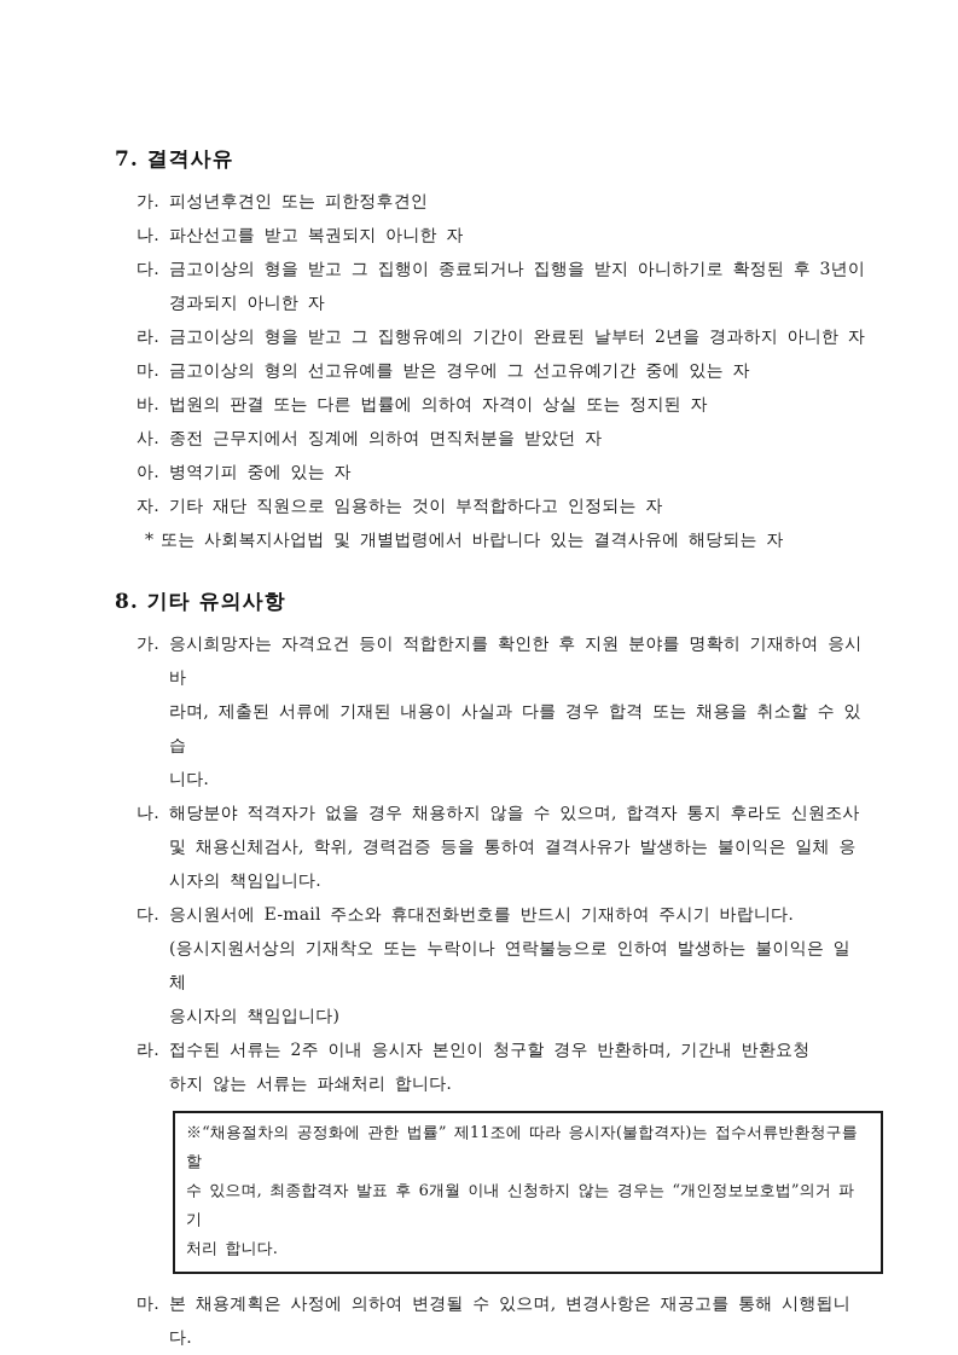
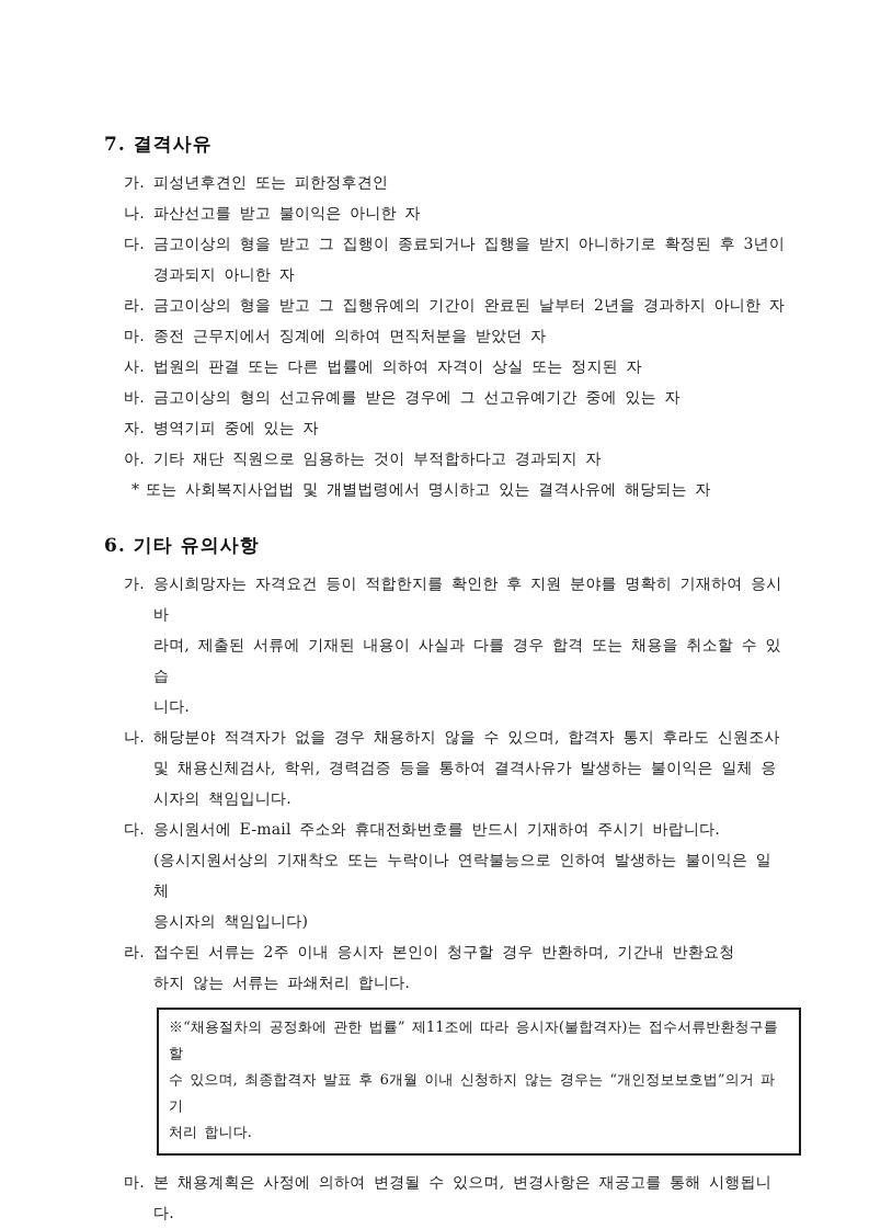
  7. 결격사유
  가.
  피성년후견인 또는 피한정후견인
  나.
- 파산선고를 받고 복권되지 아니한 자
+ 파산선고를 받고 불이익은 아니한 자
  다.
  금고이상의 형을 받고 그 집행이 종료되거나 집행을 받지 아니하기로 확정된 후 3년이
  경과되지 아니한 자
  라.
  금고이상의 형을 받고 그 집행유예의 기간이 완료된 날부터 2년을 경과하지 아니한 자
  마.
- 금고이상의 형의 선고유예를 받은 경우에 그 선고유예기간 중에 있는 자
+ 종전 근무지에서 징계에 의하여 면직처분을 받았던 자
- 바.
+ 사.
  법원의 판결 또는 다른 법률에 의하여 자격이 상실 또는 정지된 자
- 사.
+ 바.
- 종전 근무지에서 징계에 의하여 면직처분을 받았던 자
+ 금고이상의 형의 선고유예를 받은 경우에 그 선고유예기간 중에 있는 자
- 아.
+ 자.
  병역기피 중에 있는 자
- 자.
+ 아.
- 기타 재단 직원으로 임용하는 것이 부적합하다고 인정되는 자
+ 기타 재단 직원으로 임용하는 것이 부적합하다고 경과되지 자
  *
- 또는 사회복지사업법 및 개별법령에서 바랍니다 있는 결격사유에 해당되는 자
+ 또는 사회복지사업법 및 개별법령에서 명시하고 있는 결격사유에 해당되는 자
- 8. 기타 유의사항
+ 6. 기타 유의사항
  가.
  응시희망자는 자격요건 등이 적합한지를 확인한 후 지원 분야를 명확히 기재하여 응시 바
  라며, 제출된 서류에 기재된 내용이 사실과 다를 경우 합격 또는 채용을 취소할 수 있습
  니다.
  나.
  해당분야 적격자가 없을 경우 채용하지 않을 수 있으며, 합격자 통지 후라도 신원조사
  및 채용신체검사, 학위, 경력검증 등을 통하여 결격사유가 발생하는 불이익은 일체 응
  시자의 책임입니다.
  다.
  응시원서에 E-mail 주소와 휴대전화번호를 반드시 기재하여 주시기 바랍니다.
  (응시지원서상의 기재착오 또는 누락이나 연락불능으로 인하여 발생하는 불이익은 일체
  응시자의 책임입니다)
  라.
  접수된 서류는 2주 이내 응시자 본인이 청구할 경우 반환하며, 기간내 반환요청
  하지 않는 서류는 파쇄처리 합니다.
  ※“채용절차의 공정화에 관한 법률” 제11조에 따라 응시자(불합격자)는 접수서류반환청구를 할
  수 있으며, 최종합격자 발표 후 6개월 이내 신청하지 않는 경우는 “개인정보보호법”의거 파기
  처리 합니다.
  마.
  본 채용계획은 사정에 의하여 변경될 수 있으며, 변경사항은 재공고를 통해 시행됩니다.
